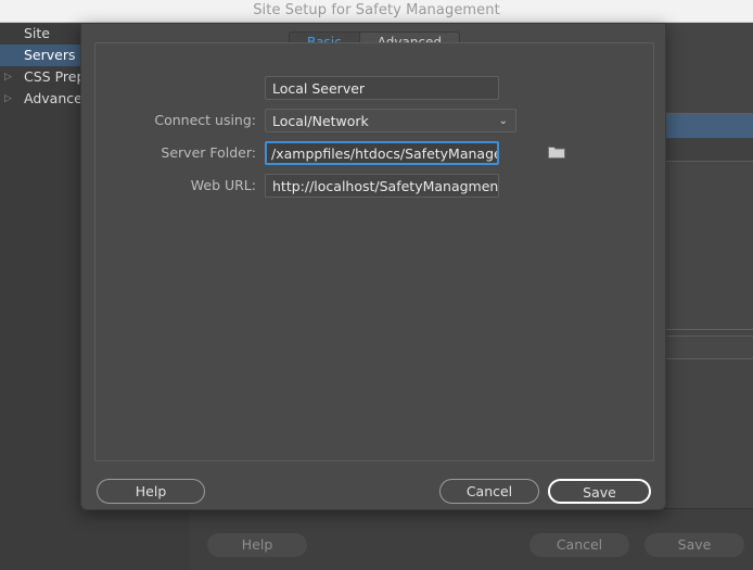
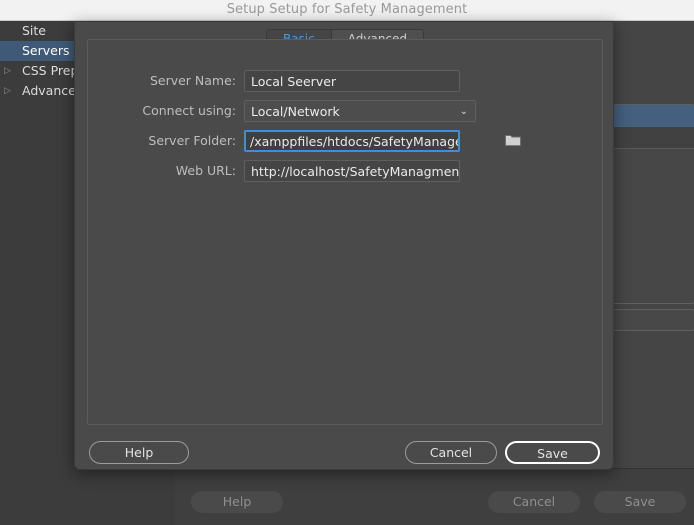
- Site Setup for Safety Management
+ Setup Setup for Safety Management
  Site
  Servers
  ▷
  ▷
  Help
  Cancel
  Save
+ Server Name:
  Local Seerver
  Connect using:
  Local/Network
  ⌄
  Server Folder:
  /xamppfiles/htdocs/SafetyManage
  Web URL:
  http://localhost/SafetyManagmen
  Help
  Cancel
  Save
